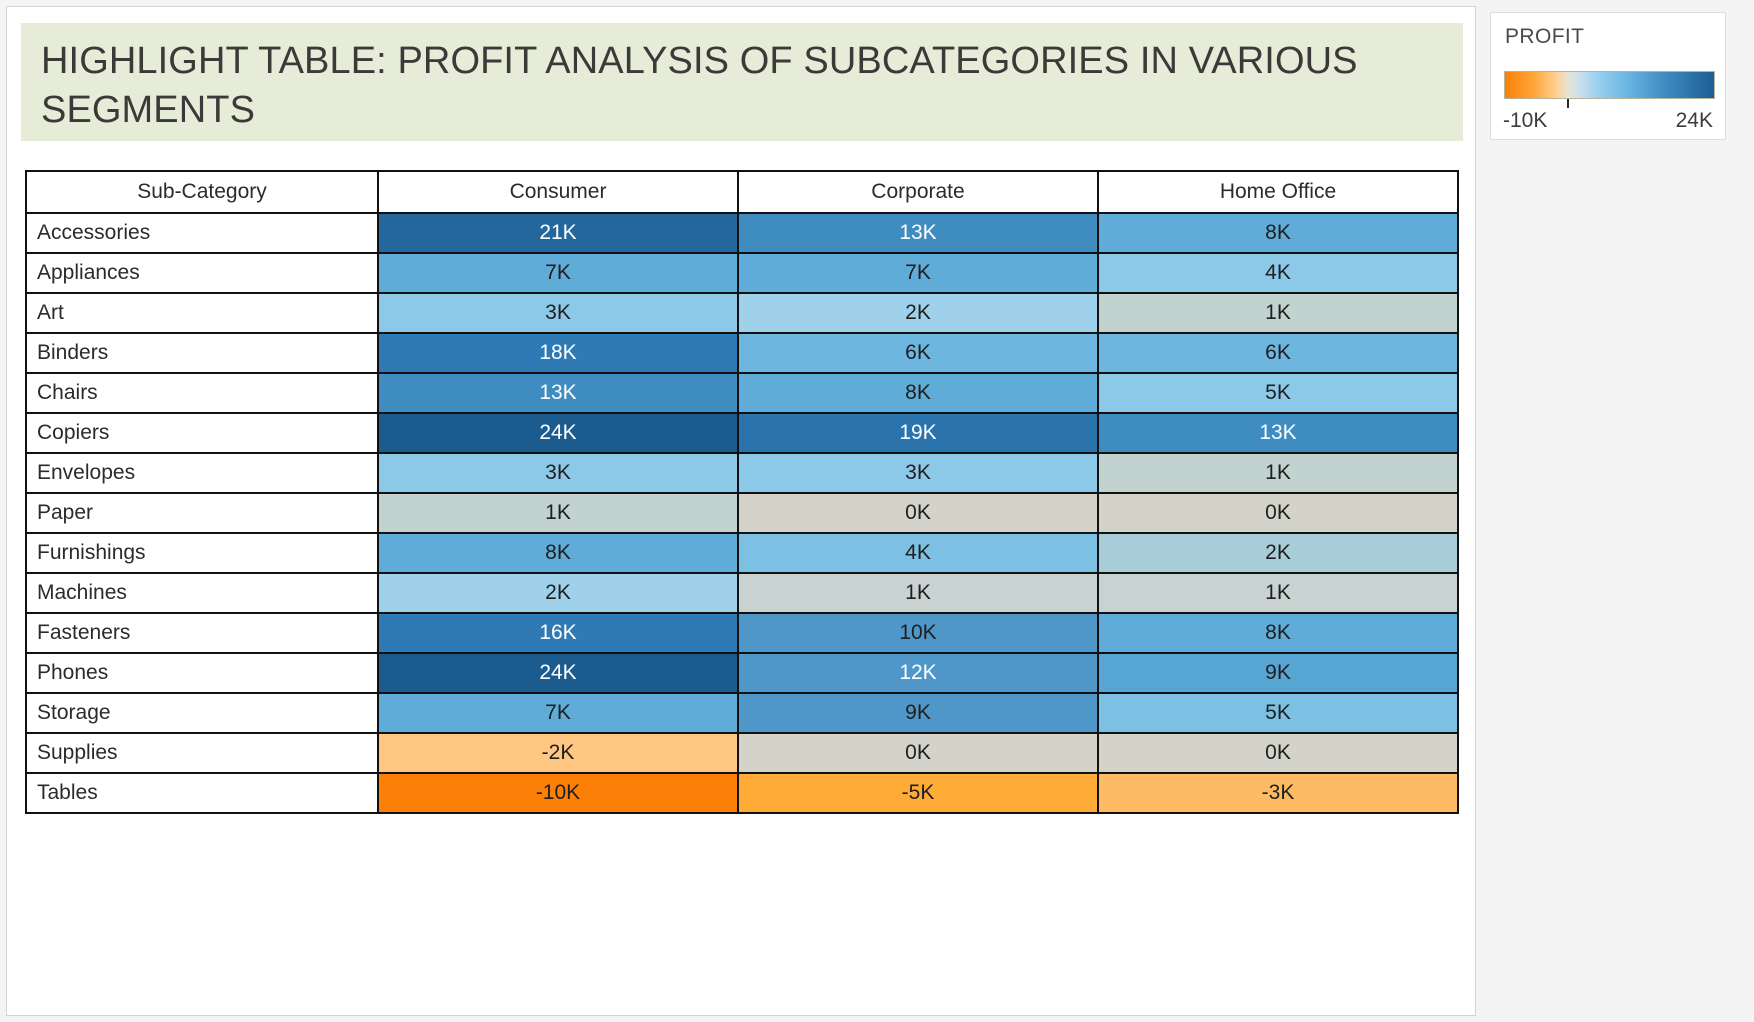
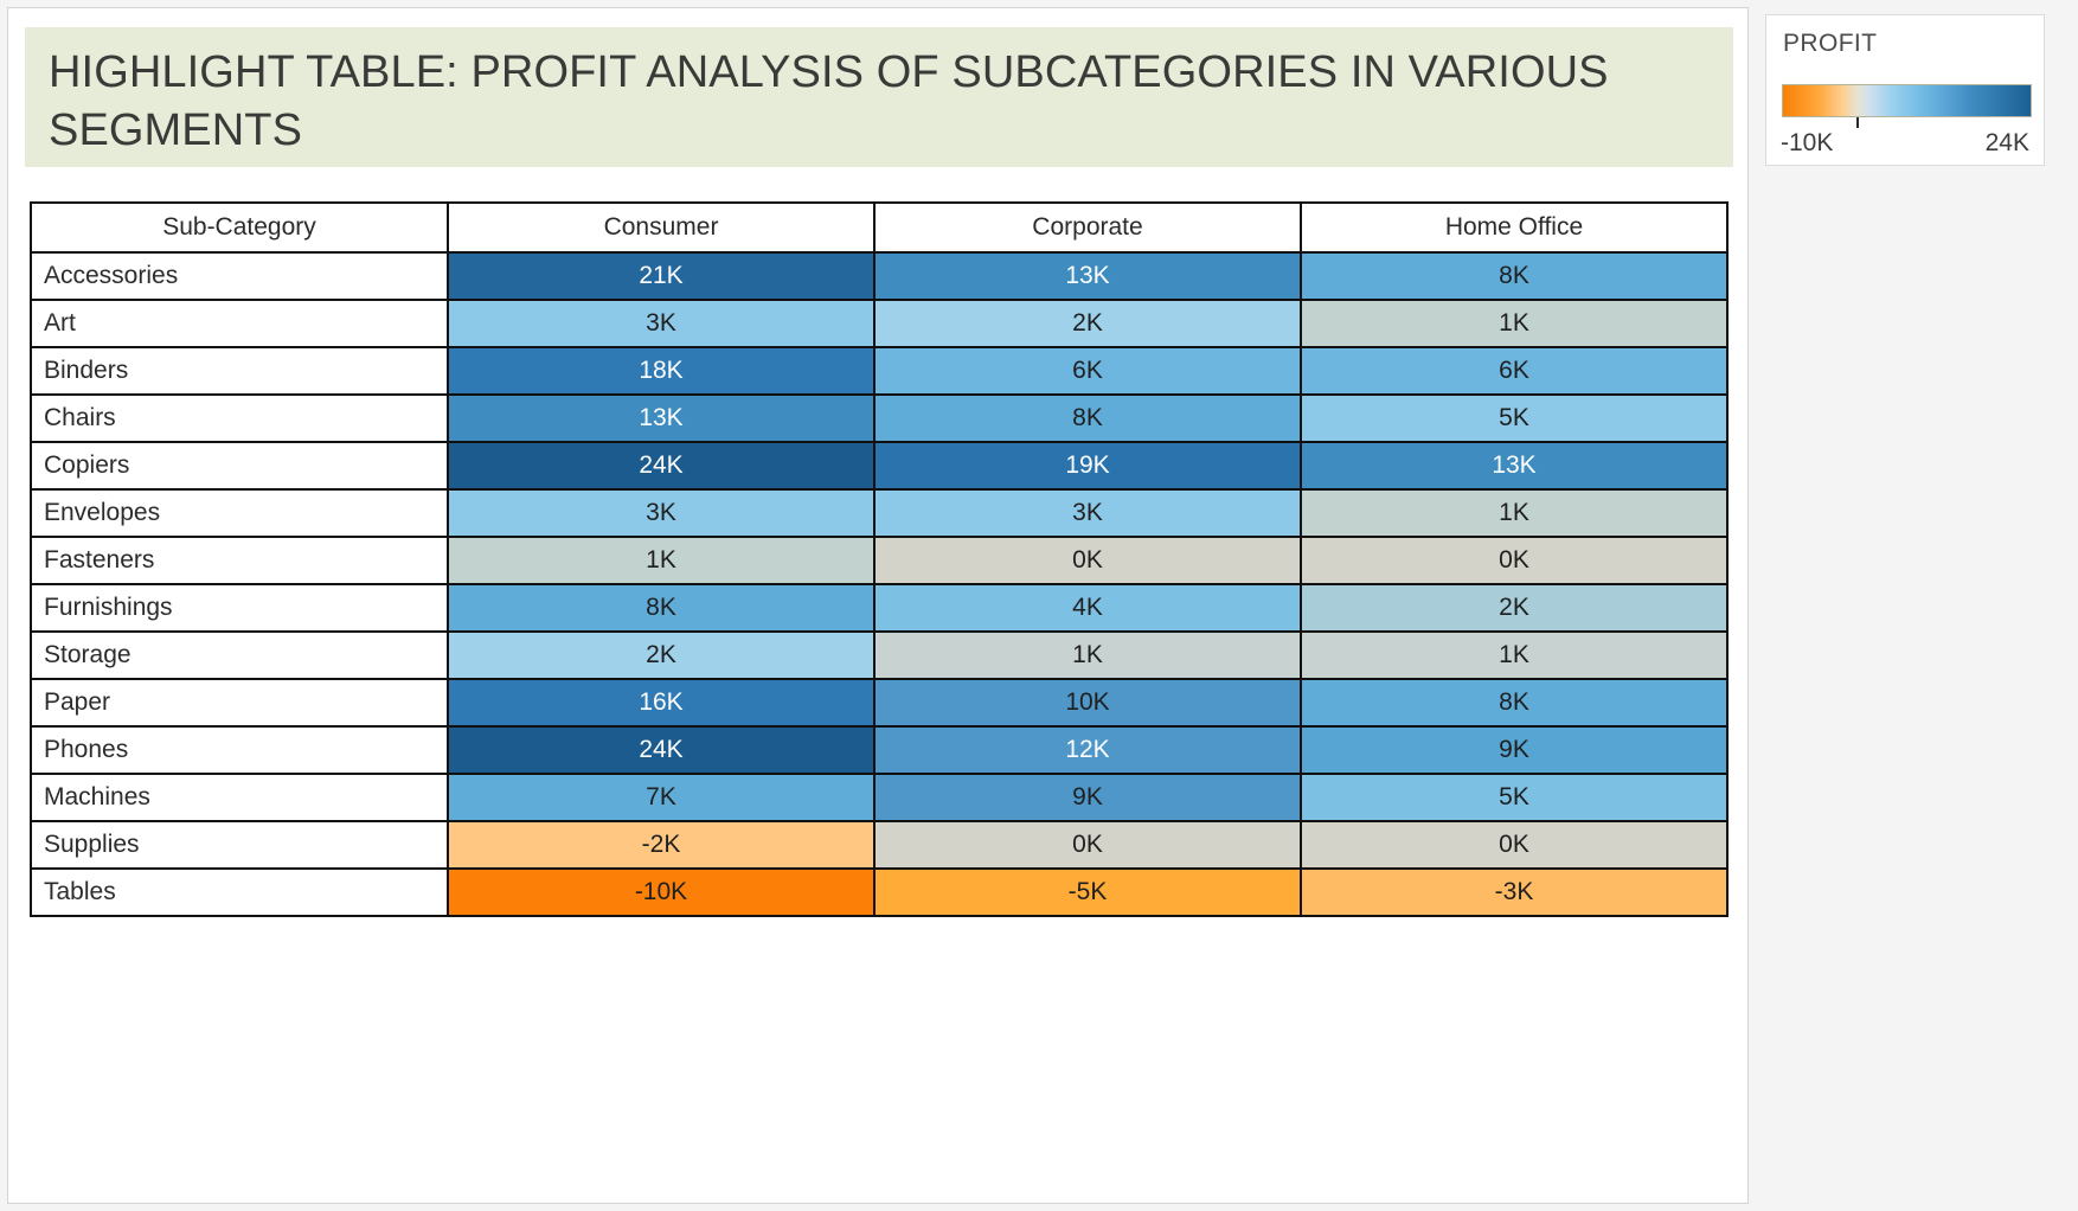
  HIGHLIGHT TABLE: PROFIT ANALYSIS OF SUBCATEGORIES IN VARIOUS SEGMENTS
  Sub-Category	Consumer	Corporate	Home Office
  Accessories	21K	13K	8K
- Appliances	7K	7K	4K
  Art	3K	2K	1K
  Binders	18K	6K	6K
  Chairs	13K	8K	5K
  Copiers	24K	19K	13K
  Envelopes	3K	3K	1K
- Paper	1K	0K	0K
+ Fasteners	1K	0K	0K
  Furnishings	8K	4K	2K
- Machines	2K	1K	1K
+ Storage	2K	1K	1K
- Fasteners	16K	10K	8K
+ Paper	16K	10K	8K
  Phones	24K	12K	9K
- Storage	7K	9K	5K
+ Machines	7K	9K	5K
  Supplies	-2K	0K	0K
  Tables	-10K	-5K	-3K
  PROFIT
  -10K
  24K
